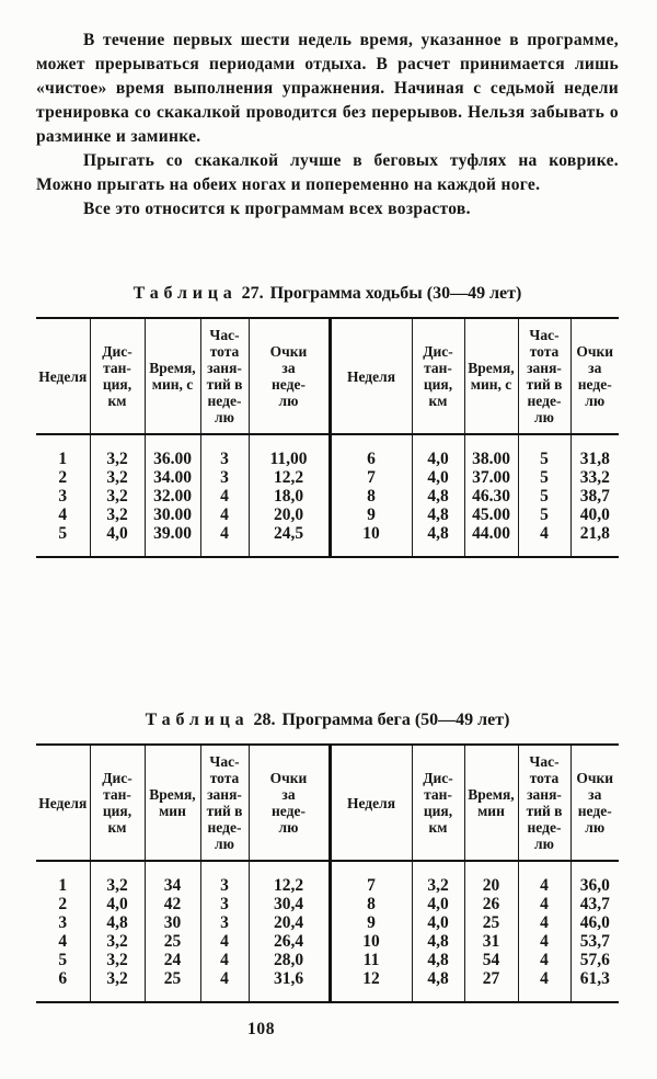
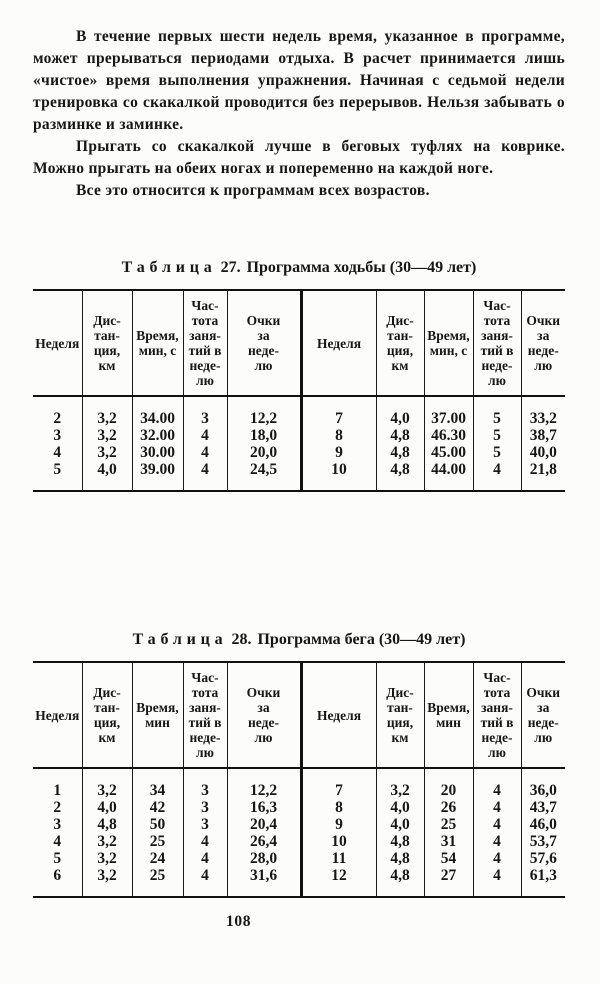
  В течение первых шести недель время, указанное в программе, может прерываться периодами отдыха. В расчет принимается лишь «чистое» время выполнения упражнения. Начиная с седьмой недели тренировка со скакалкой проводится без перерывов. Нельзя забывать о разминке и заминке.
  Прыгать со скакалкой лучше в беговых туфлях на коврике. Можно прыгать на обеих ногах и попеременно на каждой ноге.
  Все это относится к программам всех возрастов.
  Таблица 27. Программа ходьбы (30—49 лет)
  Неделя	Дис- тан- ция, км	Время, мин, с	Час- тота заня- тий в неде- лю	Очки за неде- лю	Неделя	Дис- тан- ция, км	Время, мин, с	Час- тота заня- тий в неде- лю	Очки за неде- лю
- 1	3,2	36.00	3	11,00	6	4,0	38.00	5	31,8
  2	3,2	34.00	3	12,2	7	4,0	37.00	5	33,2
  3	3,2	32.00	4	18,0	8	4,8	46.30	5	38,7
  4	3,2	30.00	4	20,0	9	4,8	45.00	5	40,0
  5	4,0	39.00	4	24,5	10	4,8	44.00	4	21,8
- Таблица 28. Программа бега (50—49 лет)
+ Таблица 28. Программа бега (30—49 лет)
  Неделя	Дис- тан- ция, км	Время, мин	Час- тота заня- тий в неде- лю	Очки за неде- лю	Неделя	Дис- тан- ция, км	Время, мин	Час- тота заня- тий в неде- лю	Очки за неде- лю
  1	3,2	34	3	12,2	7	3,2	20	4	36,0
- 2	4,0	42	3	30,4	8	4,0	26	4	43,7
+ 2	4,0	42	3	16,3	8	4,0	26	4	43,7
- 3	4,8	30	3	20,4	9	4,0	25	4	46,0
+ 3	4,8	50	3	20,4	9	4,0	25	4	46,0
  4	3,2	25	4	26,4	10	4,8	31	4	53,7
  5	3,2	24	4	28,0	11	4,8	54	4	57,6
  6	3,2	25	4	31,6	12	4,8	27	4	61,3
  108
